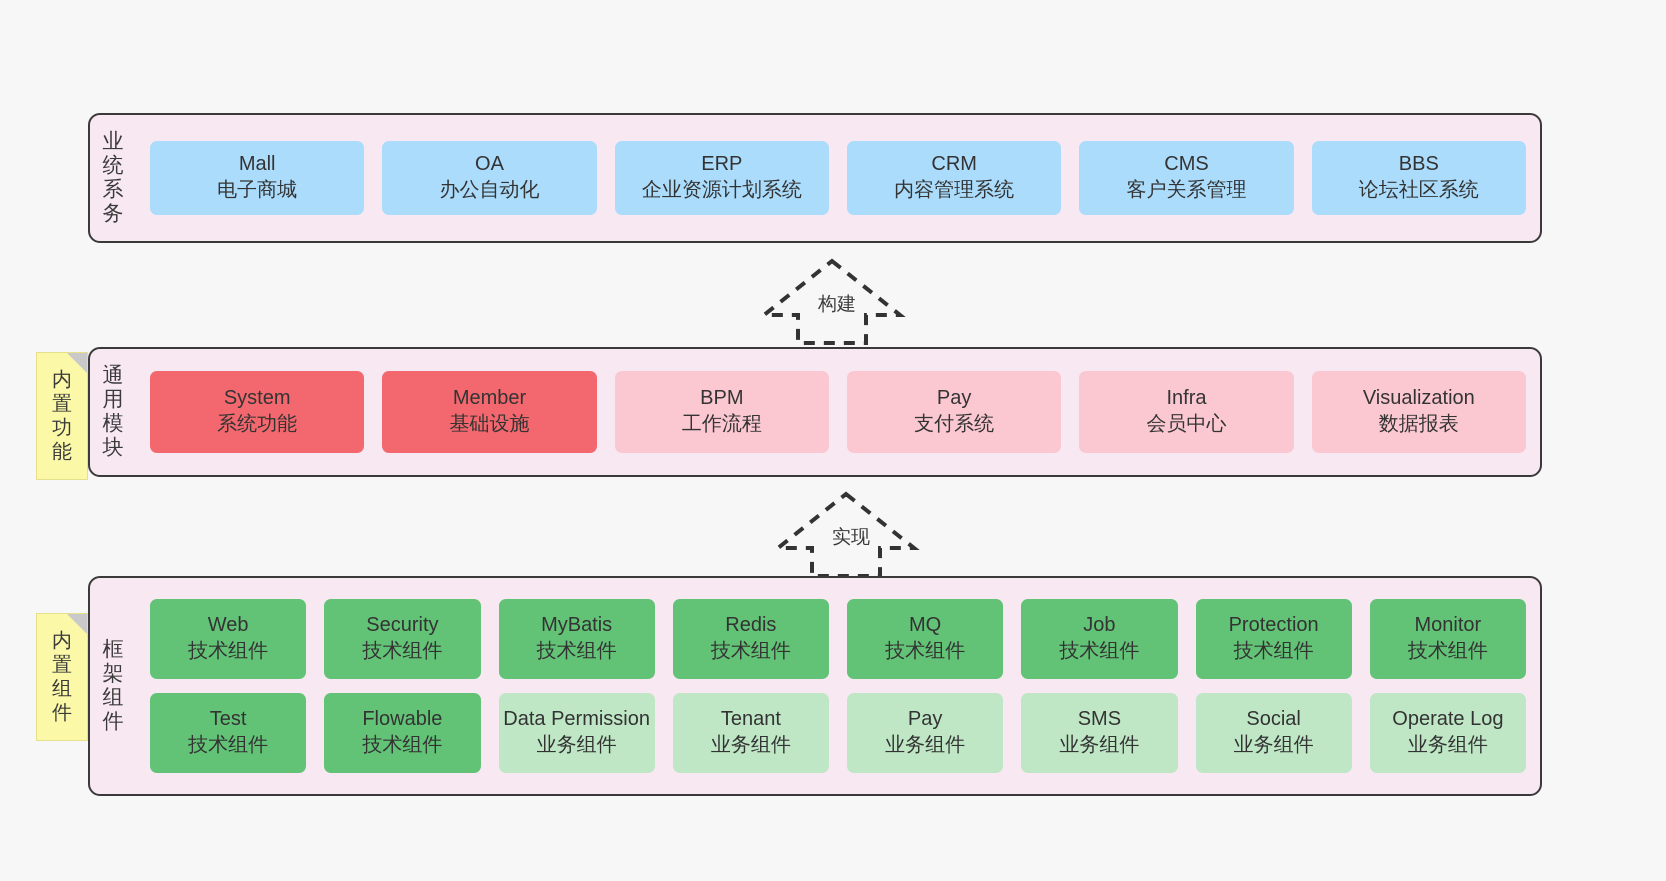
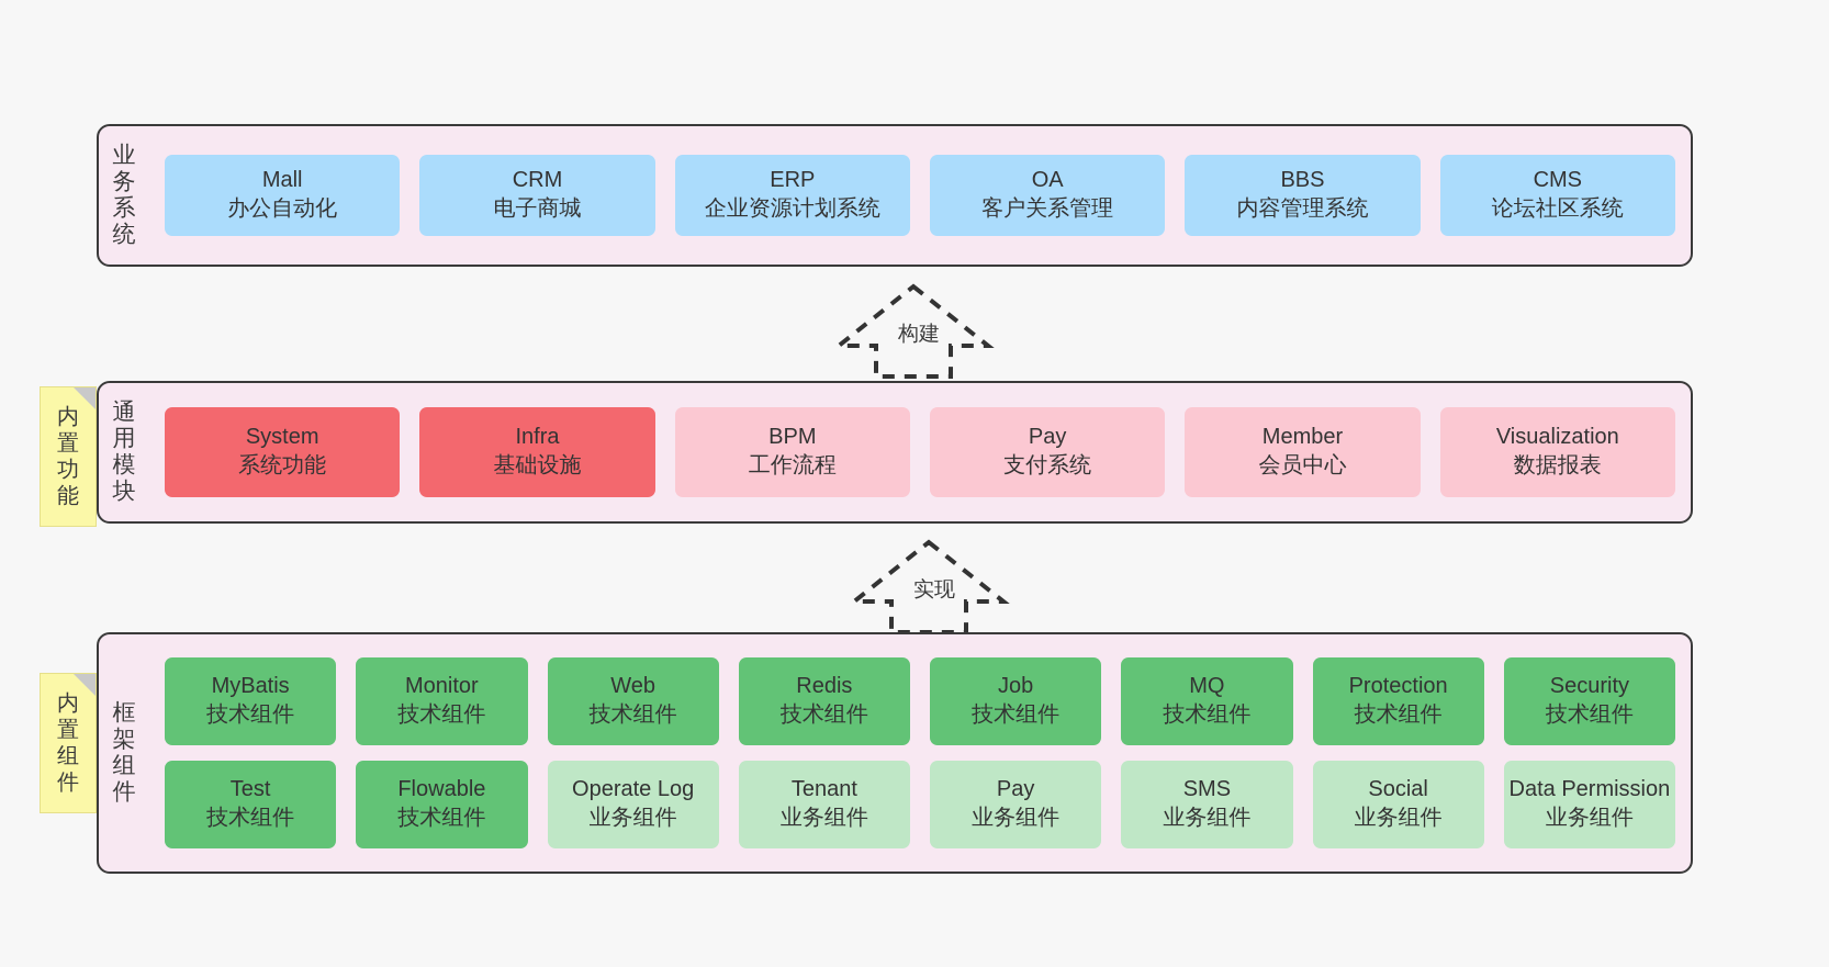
  业
- 统
+ 务
  系
- 务
+ 统
  Mall
- 电子商城
+ 办公自动化
- OA
+ CRM
- 办公自动化
+ 电子商城
  ERP
  企业资源计划系统
- CRM
+ OA
- 内容管理系统
+ 客户关系管理
- CMS
+ BBS
- 客户关系管理
+ 内容管理系统
- BBS
+ CMS
  论坛社区系统
  构建
  通
  用
  模
  块
  System
  系统功能
- Member
+ Infra
  基础设施
  BPM
  工作流程
  Pay
  支付系统
- Infra
+ Member
  会员中心
  Visualization
  数据报表
  内
  置
  功
  能
  实现
  框
  架
  组
  件
- Web
+ MyBatis
  技术组件
- Security
+ Monitor
  技术组件
- MyBatis
+ Web
  技术组件
  Redis
  技术组件
- MQ
+ Job
  技术组件
- Job
+ MQ
  技术组件
  Protection
  技术组件
- Monitor
+ Security
  技术组件
  Test
  技术组件
  Flowable
  技术组件
- Data Permission
+ Operate Log
  业务组件
  Tenant
  业务组件
  Pay
  业务组件
  SMS
  业务组件
  Social
  业务组件
- Operate Log
+ Data Permission
  业务组件
  内
  置
  组
  件
